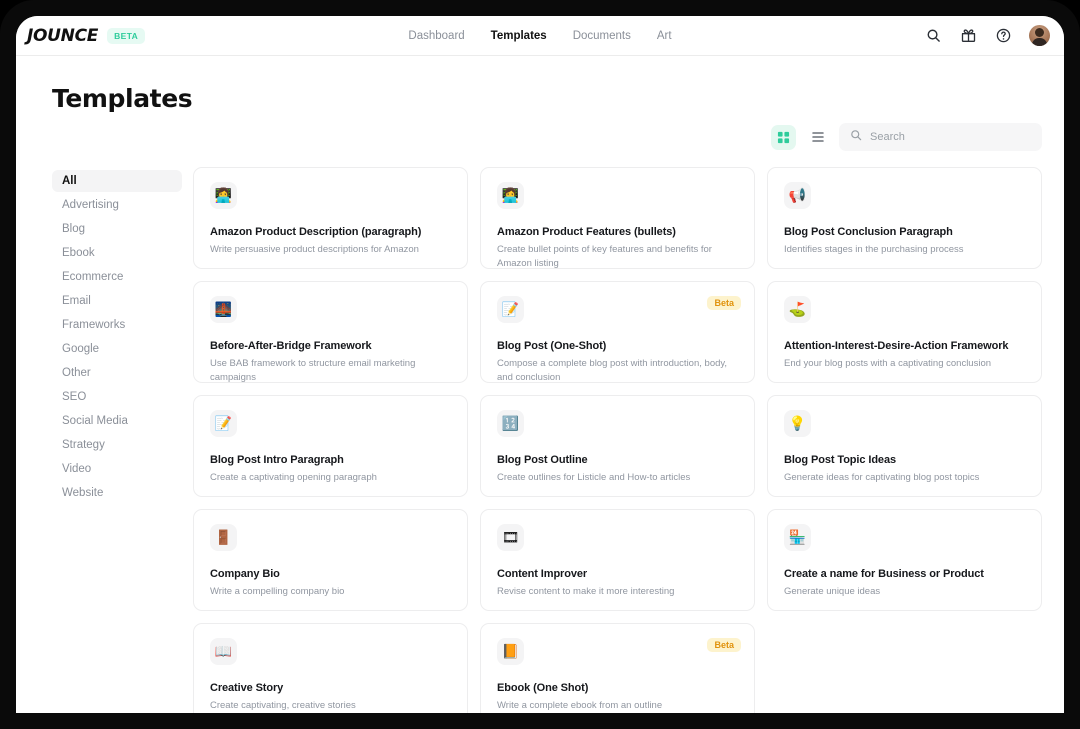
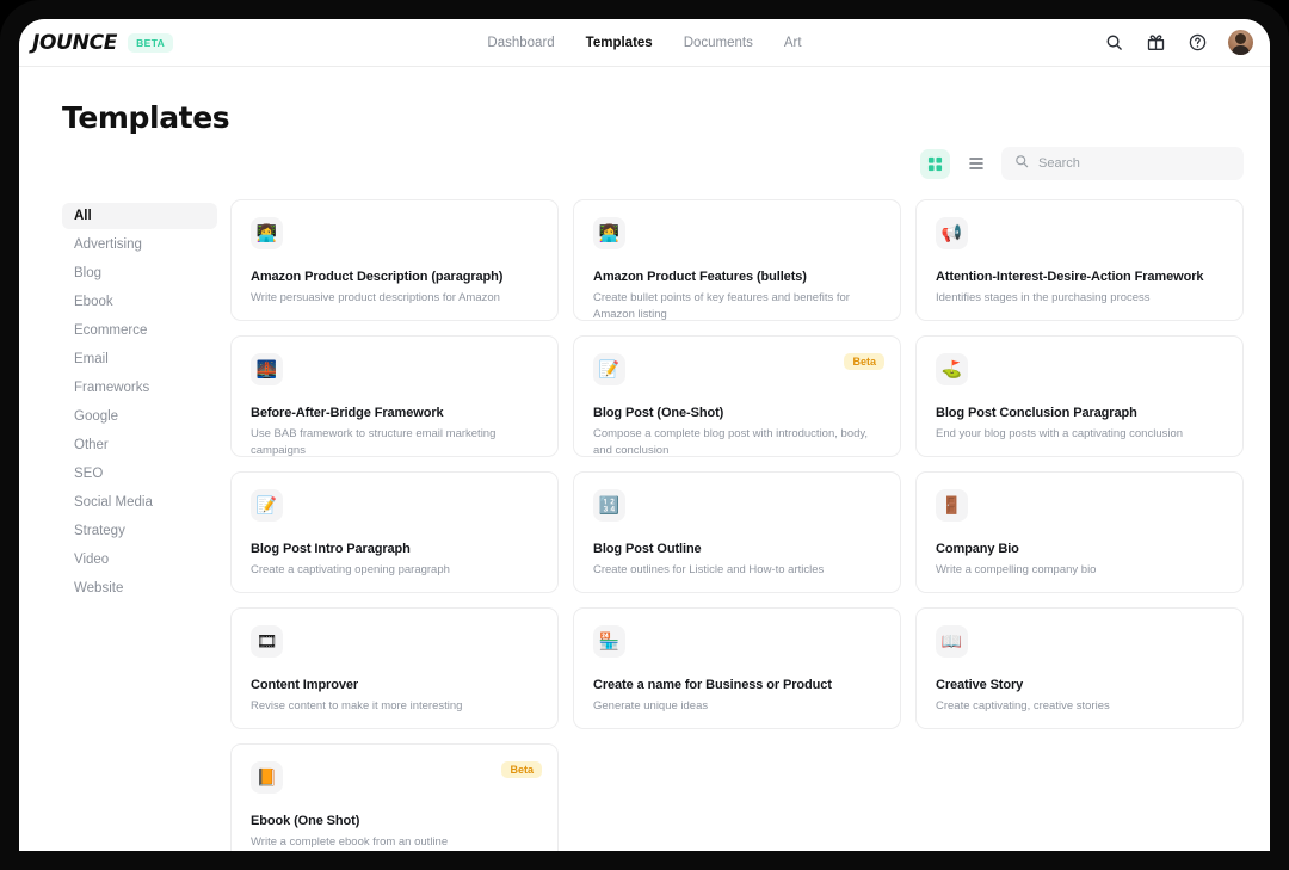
  JOUNCE
  BETA
  Dashboard
  Templates
  Documents
  Art
  Templates
  Search
  All
  Advertising
  Blog
  Ebook
  Ecommerce
  Email
  Frameworks
  Google
  Other
  SEO
  Social Media
  Strategy
  Video
  Website
  👩‍💻
  Amazon Product Description (paragraph)
  Write persuasive product descriptions for Amazon
  👩‍💻
  Amazon Product Features (bullets)
  Create bullet points of key features and benefits for Amazon listing
  📢
- Blog Post Conclusion Paragraph
+ Attention-Interest-Desire-Action Framework
  Identifies stages in the purchasing process
  🌉
  Before-After-Bridge Framework
  Use BAB framework to structure email marketing campaigns
  📝
  Beta
  Blog Post (One-Shot)
  Compose a complete blog post with introduction, body, and conclusion
  ⛳
- Attention-Interest-Desire-Action Framework
+ Blog Post Conclusion Paragraph
  End your blog posts with a captivating conclusion
  📝
  Blog Post Intro Paragraph
  Create a captivating opening paragraph
  🔢
  Blog Post Outline
  Create outlines for Listicle and How-to articles
- 💡
- Blog Post Topic Ideas
- Generate ideas for captivating blog post topics
  🚪
  Company Bio
  Write a compelling company bio
  🎞
  Content Improver
  Revise content to make it more interesting
  🏪
  Create a name for Business or Product
  Generate unique ideas
  📖
  Creative Story
  Create captivating, creative stories
  📙
  Beta
  Ebook (One Shot)
  Write a complete ebook from an outline
